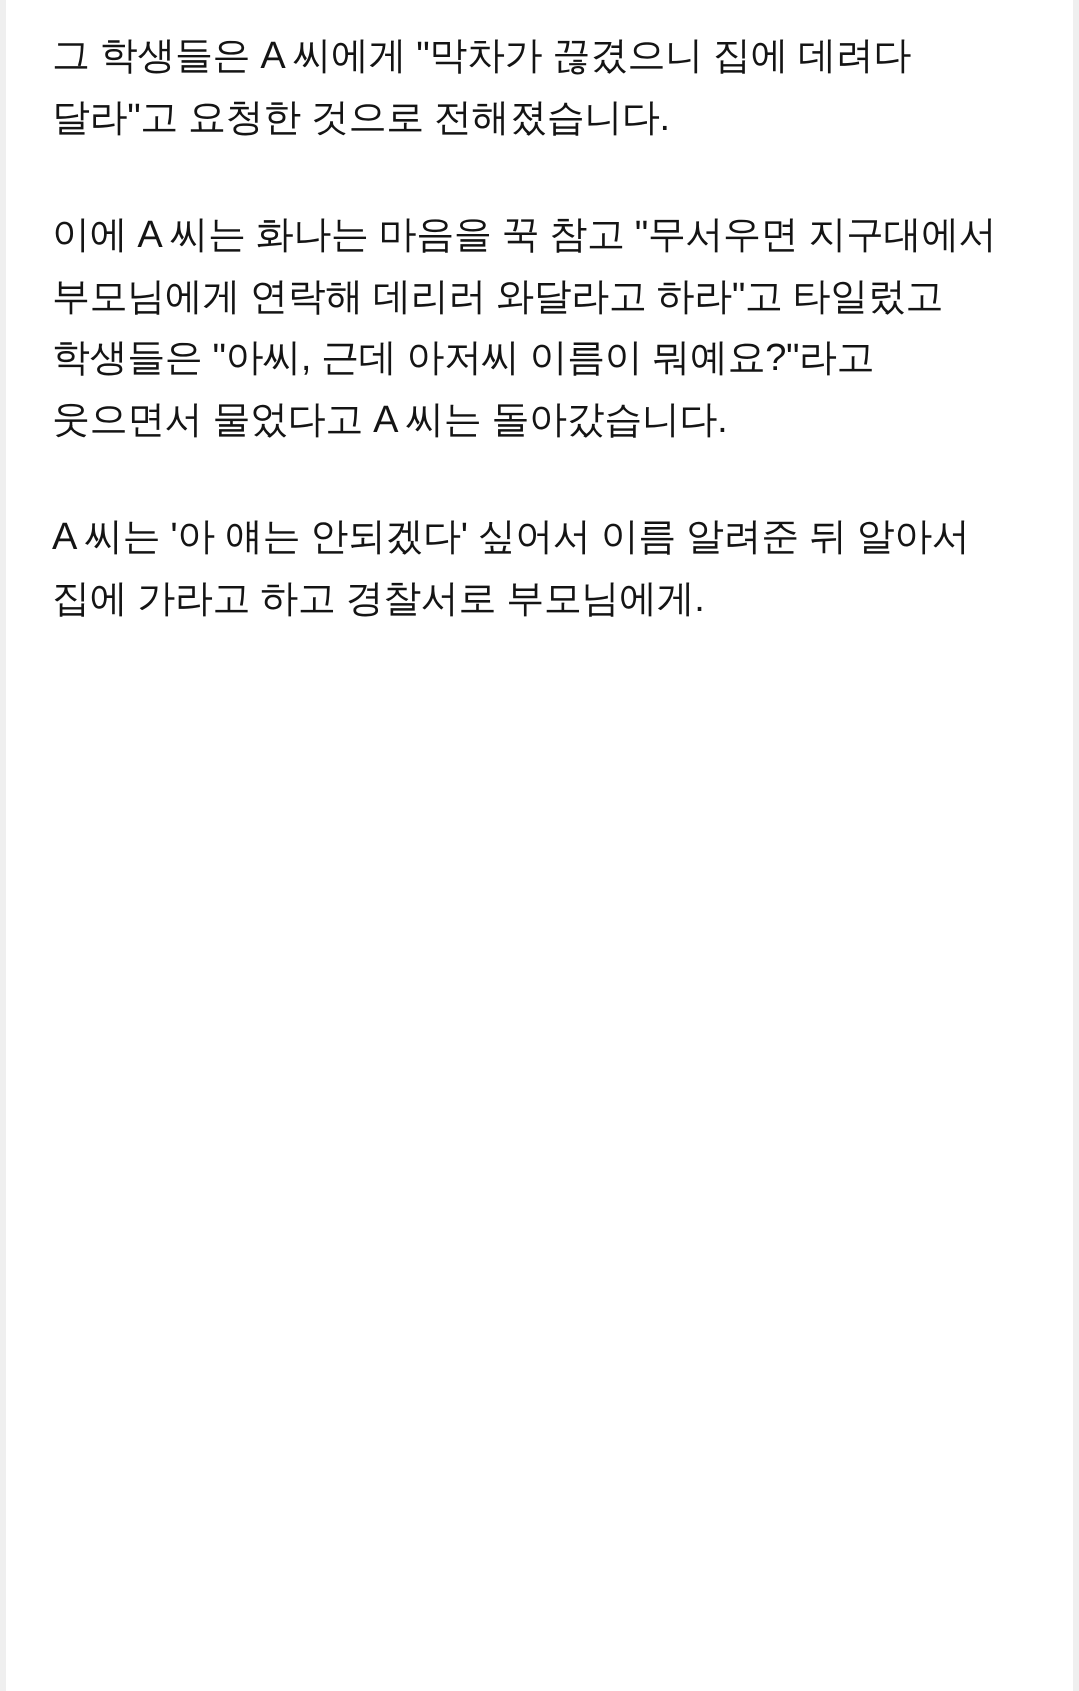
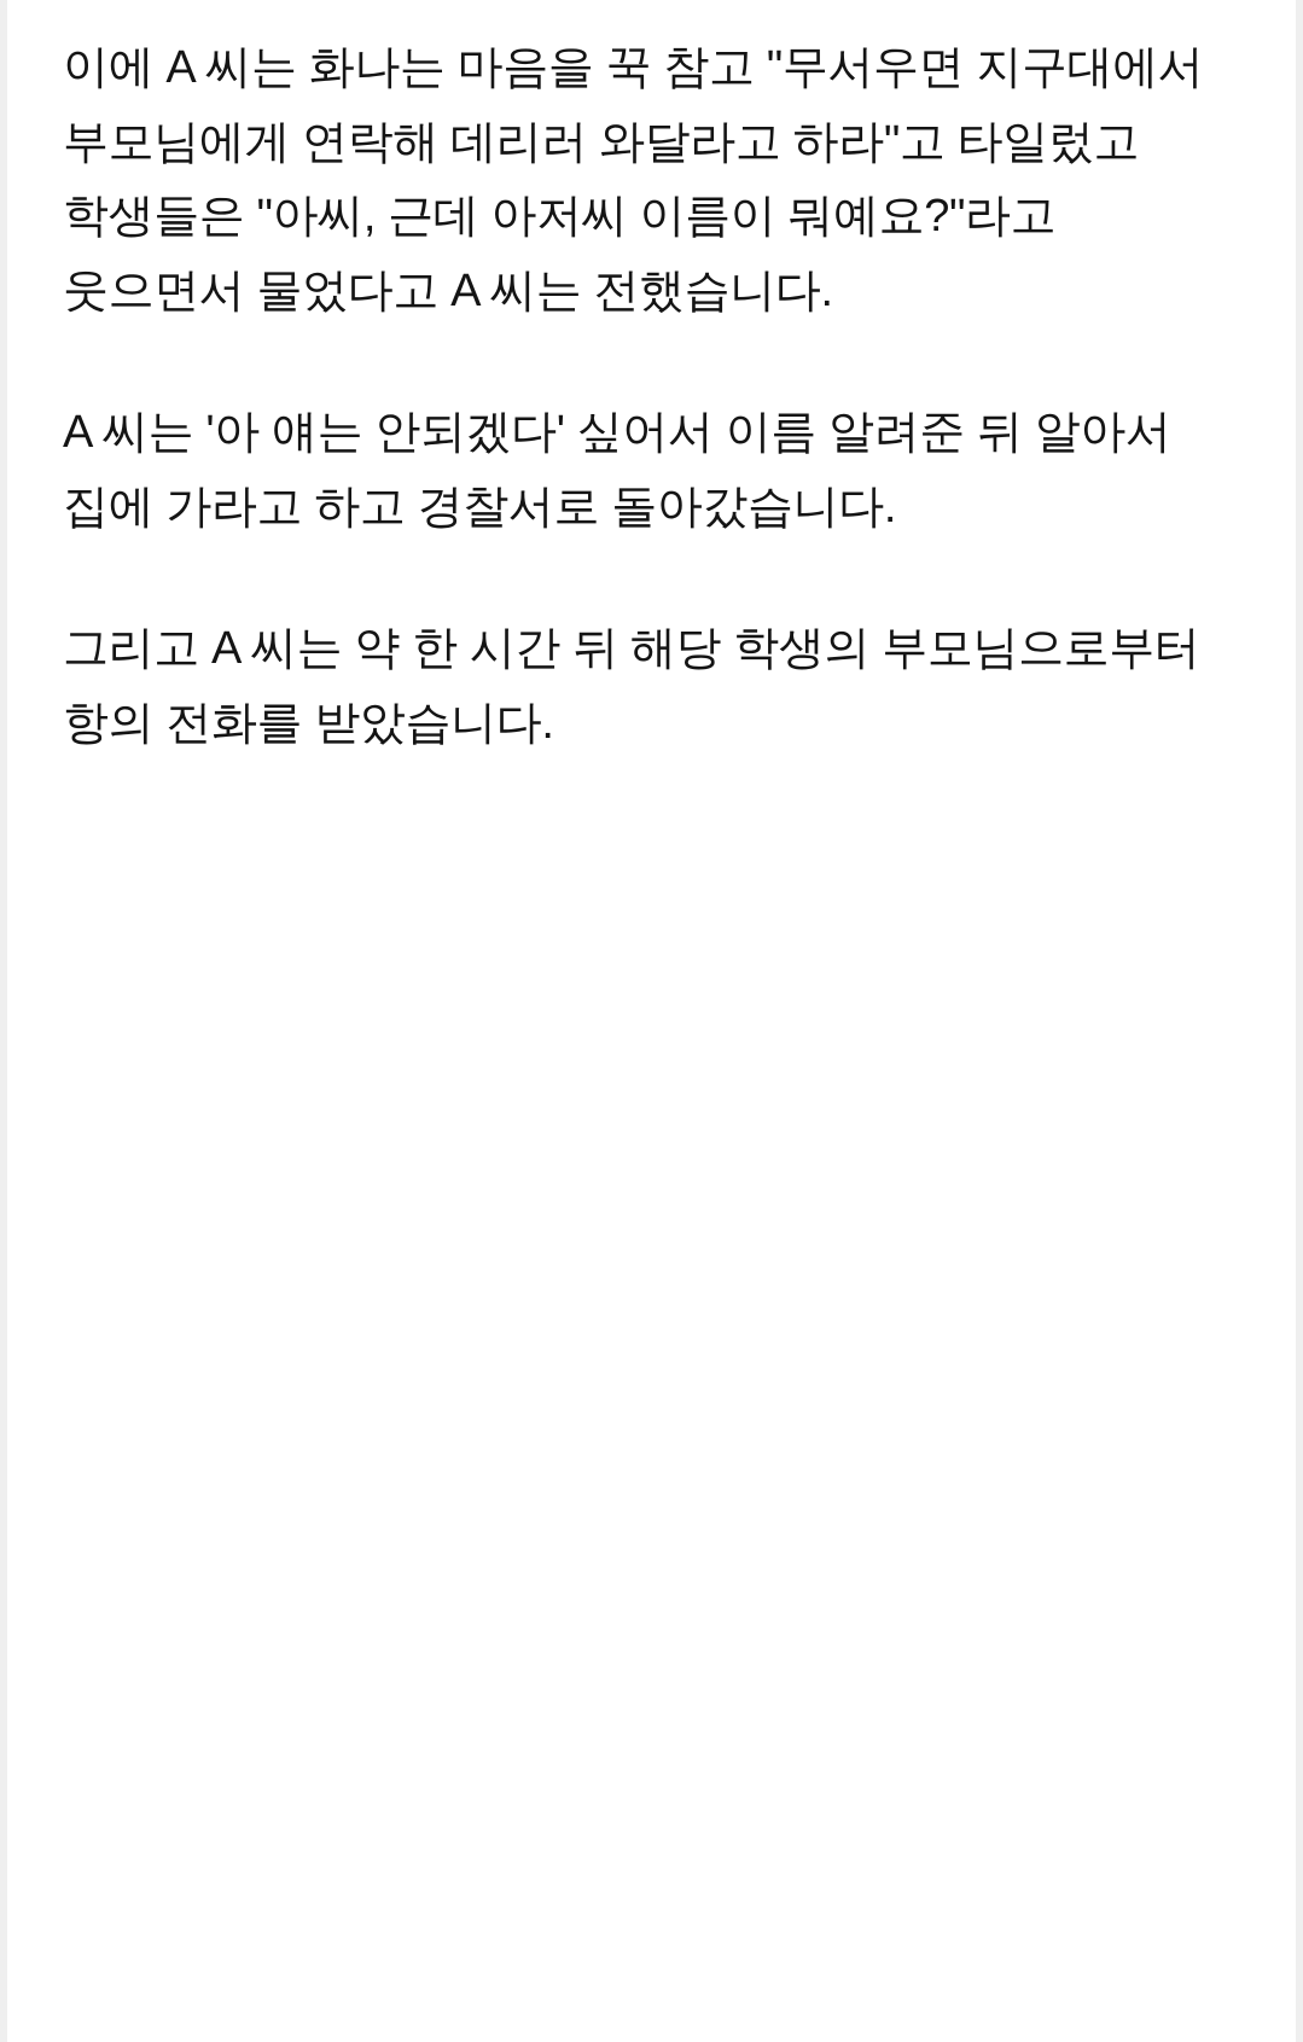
- 그 학생들은 A 씨에게 "막차가 끊겼으니 집에 데려다 달라"고 요청한 것으로 전해졌습니다.
- 이에 A 씨는 화나는 마음을 꾹 참고 "무서우면 지구대에서 부모님에게 연락해 데리러 와달라고 하라"고 타일렀고 학생들은 "아씨, 근데 아저씨 이름이 뭐예요?"라고 웃으면서 물었다고 A 씨는 돌아갔습니다.
+ 이에 A 씨는 화나는 마음을 꾹 참고 "무서우면 지구대에서 부모님에게 연락해 데리러 와달라고 하라"고 타일렀고 학생들은 "아씨, 근데 아저씨 이름이 뭐예요?"라고 웃으면서 물었다고 A 씨는 전했습니다.
- A 씨는 '아 얘는 안되겠다' 싶어서 이름 알려준 뒤 알아서 집에 가라고 하고 경찰서로 부모님에게.
+ A 씨는 '아 얘는 안되겠다' 싶어서 이름 알려준 뒤 알아서 집에 가라고 하고 경찰서로 돌아갔습니다.
+ 그리고 A 씨는 약 한 시간 뒤 해당 학생의 부모님으로부터 항의 전화를 받았습니다.
